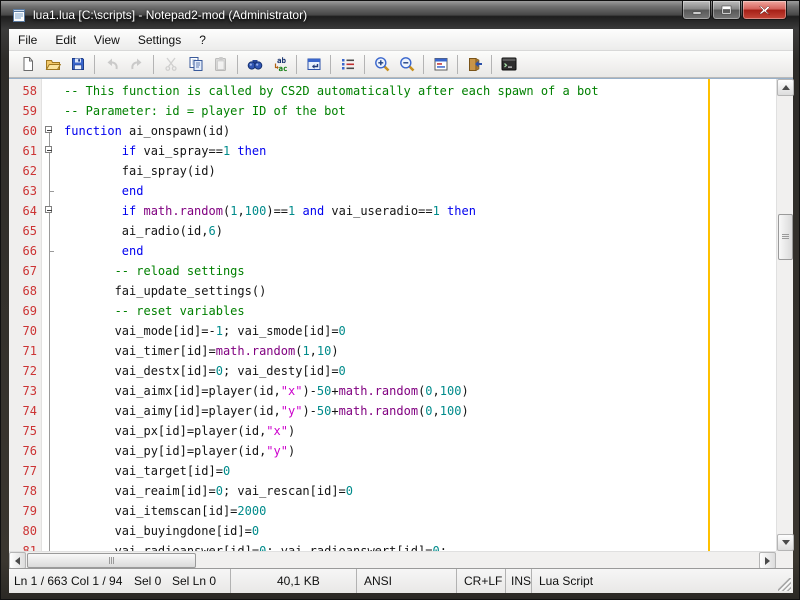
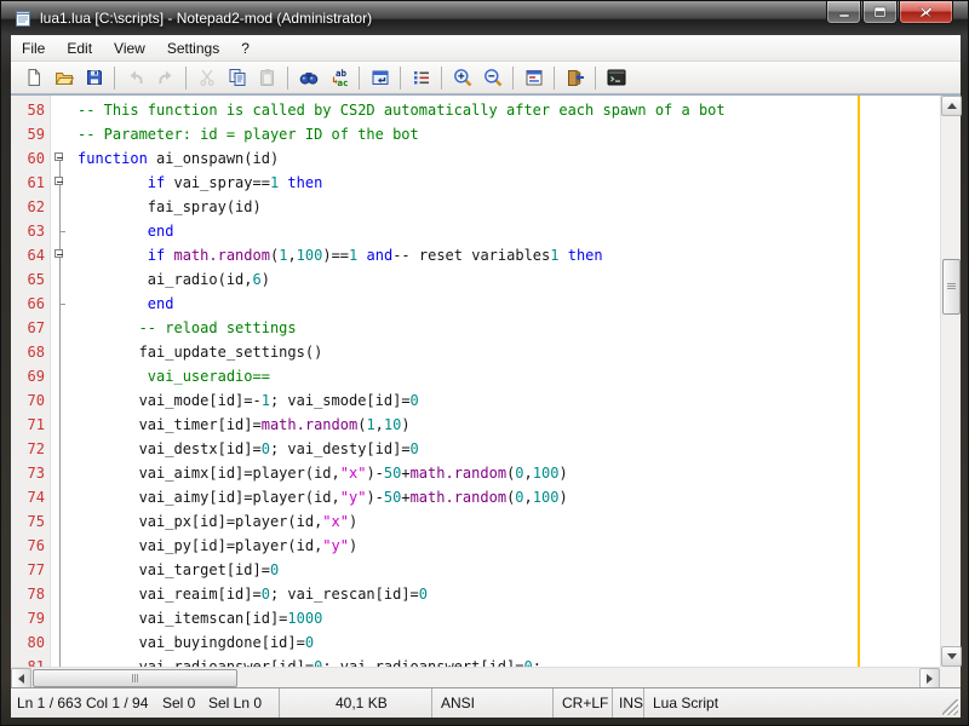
  lua1.lua [C:\scripts] - Notepad2-mod (Administrator)
  File
  Edit
  View
  Settings
  ?
  ab
  ac
  58
  -- This function is called by CS2D automatically after each spawn of a bot
  59
  -- Parameter: id = player ID of the bot
  60
  function ai_onspawn(id)
  61
  if vai_spray==1 then
  62
  fai_spray(id)
  63
  end
  64
- if math.random(1,100)==1 and vai_useradio==1 then
+ if math.random(1,100)==1 and-- reset variables1 then
  65
  ai_radio(id,6)
  66
  end
  67
  -- reload settings
  68
  fai_update_settings()
  69
- -- reset variables
+ vai_useradio==
  70
  vai_mode[id]=-1; vai_smode[id]=0
  71
  vai_timer[id]=math.random(1,10)
  72
  vai_destx[id]=0; vai_desty[id]=0
  73
  vai_aimx[id]=player(id,"x")-50+math.random(0,100)
  74
  vai_aimy[id]=player(id,"y")-50+math.random(0,100)
  75
  vai_px[id]=player(id,"x")
  76
  vai_py[id]=player(id,"y")
  77
  vai_target[id]=0
  78
  vai_reaim[id]=0; vai_rescan[id]=0
  79
- vai_itemscan[id]=2000
+ vai_itemscan[id]=1000
  80
  vai_buyingdone[id]=0
  Ln 1 / 663
  Col 1 / 94
  Sel 0
  Sel Ln 0
  40,1 KB
  ANSI
  CR+LF
  INS
  Lua Script
